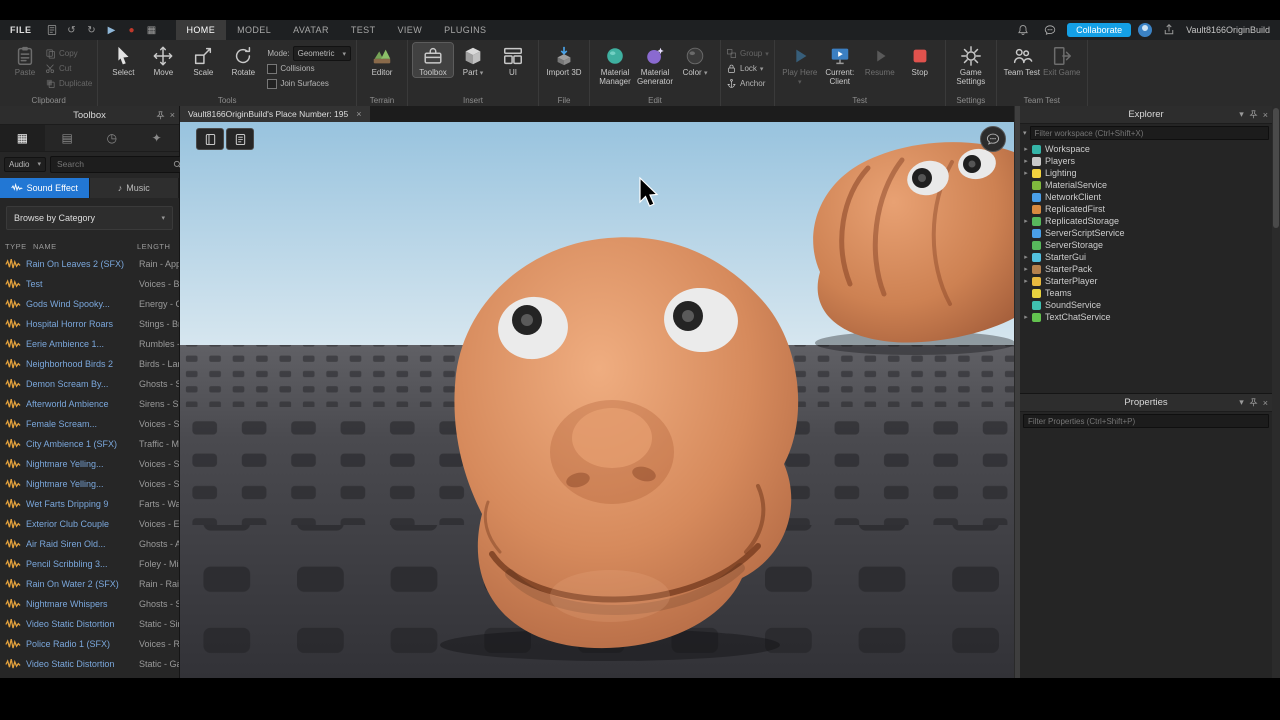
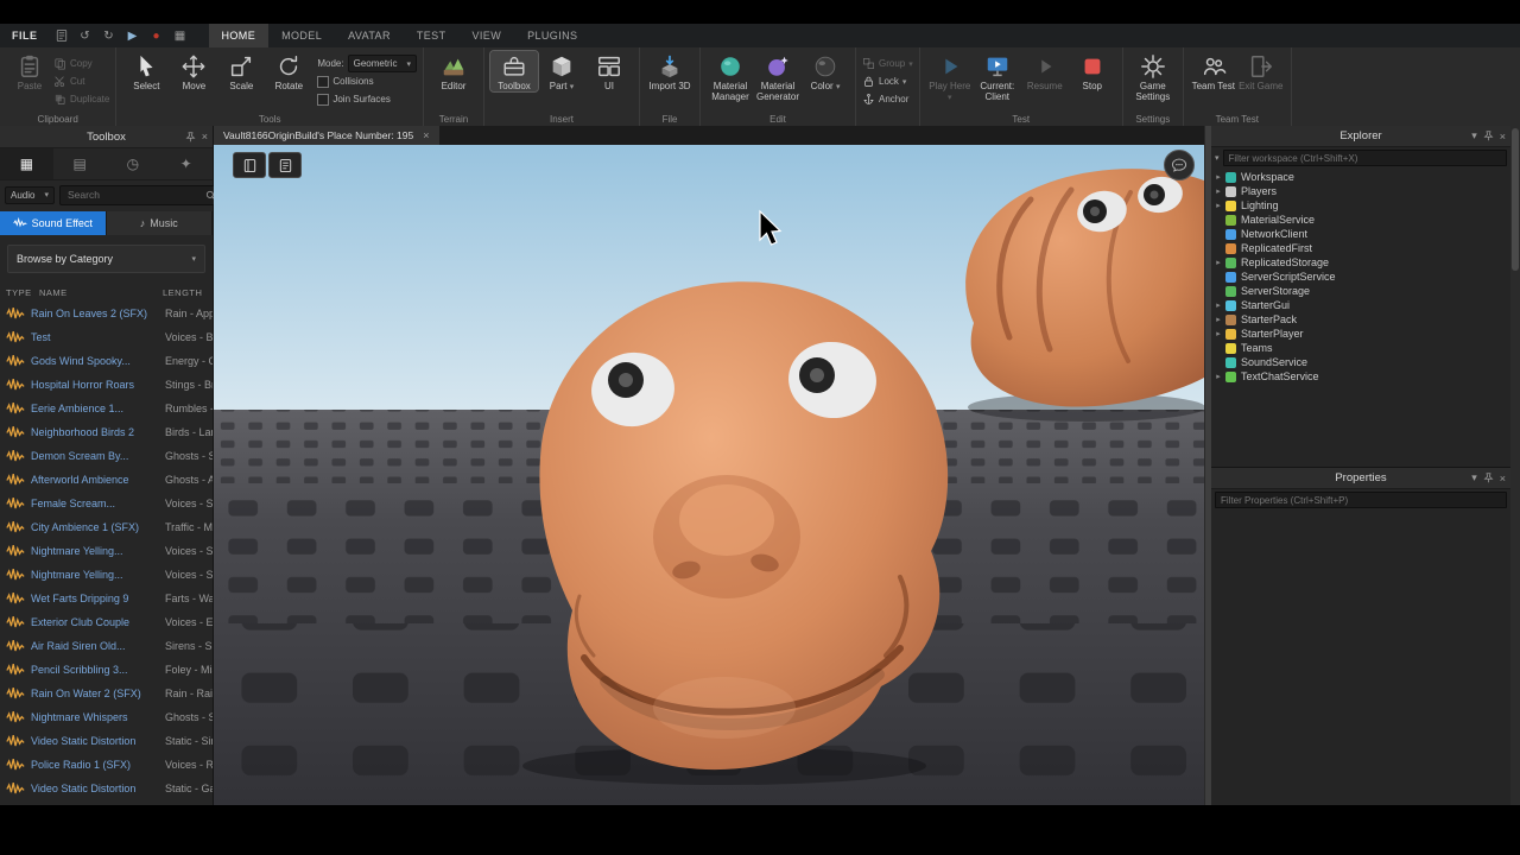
  FILE
  ↺
  ↻
  ▶
  ●
  ▦
  HOME
  MODEL
  AVATAR
  TEST
  VIEW
  PLUGINS
- Collaborate
- Vault8166OriginBuild
  Paste
  Copy
  Cut
  Duplicate
  Clipboard
  Select
  Move
  Scale
  Rotate
  Mode:
  Geometric
  Collisions
  Join Surfaces
  Tools
  Editor
  Terrain
  Toolbox
  Part
  UI
  Insert
  Import 3D
  File
  Material Manager
  Material Generator
  Color
  Edit
  Group
  Lock
  Anchor
  Play Here
  Current:
  Client
  Resume
  Stop
  Test
  Game Settings
  Settings
  Team Test
  Exit Game
  Team Test
  Toolbox
  ×
  ▦
  ▤
  ◷
  ✦
  Audio
  Search
  Sound Effect
  ♪
  Music
  Browse by Category
  TYPE
  NAME
  LENGTH
  Rain On Leaves 2 (SFX)
  Rain - App
  Test
  Voices - B
  Gods Wind Spooky...
  Energy -
  Hospital Horror Roars
  Stings - B
  Eerie Ambience 1...
  Rumbles -
  Neighborhood Birds 2
  Birds - La
  Demon Scream By...
  Ghosts - S
  Afterworld Ambience
- Sirens - S
+ Ghosts - A
  Female Scream...
  Voices - S
  City Ambience 1 (SFX)
  Traffic - M
  Nightmare Yelling...
  Voices - S
  Nightmare Yelling...
  Voices - S
  Wet Farts Dripping 9
  Farts - Wa
  Exterior Club Couple
  Voices - E
  Air Raid Siren Old...
- Ghosts - A
+ Sirens - S
  Pencil Scribbling 3...
  Foley - Mi
  Rain On Water 2 (SFX)
  Rain - Rai
  Nightmare Whispers
  Ghosts - S
  Video Static Distortion
  Static - Si
  Police Radio 1 (SFX)
  Voices - R
  Video Static Distortion
  Static - G
  Vault8166OriginBuild's Place Number: 195
  ×
  Explorer
  ▾
  ×
  Filter workspace (Ctrl+Shift+X)
  Workspace
  Players
  Lighting
  MaterialService
  NetworkClient
  ReplicatedFirst
  ReplicatedStorage
  ServerScriptService
  ServerStorage
  StarterGui
  StarterPack
  StarterPlayer
  Teams
  SoundService
  TextChatService
  Properties
  ▾
  ×
  Filter Properties (Ctrl+Shift+P)
